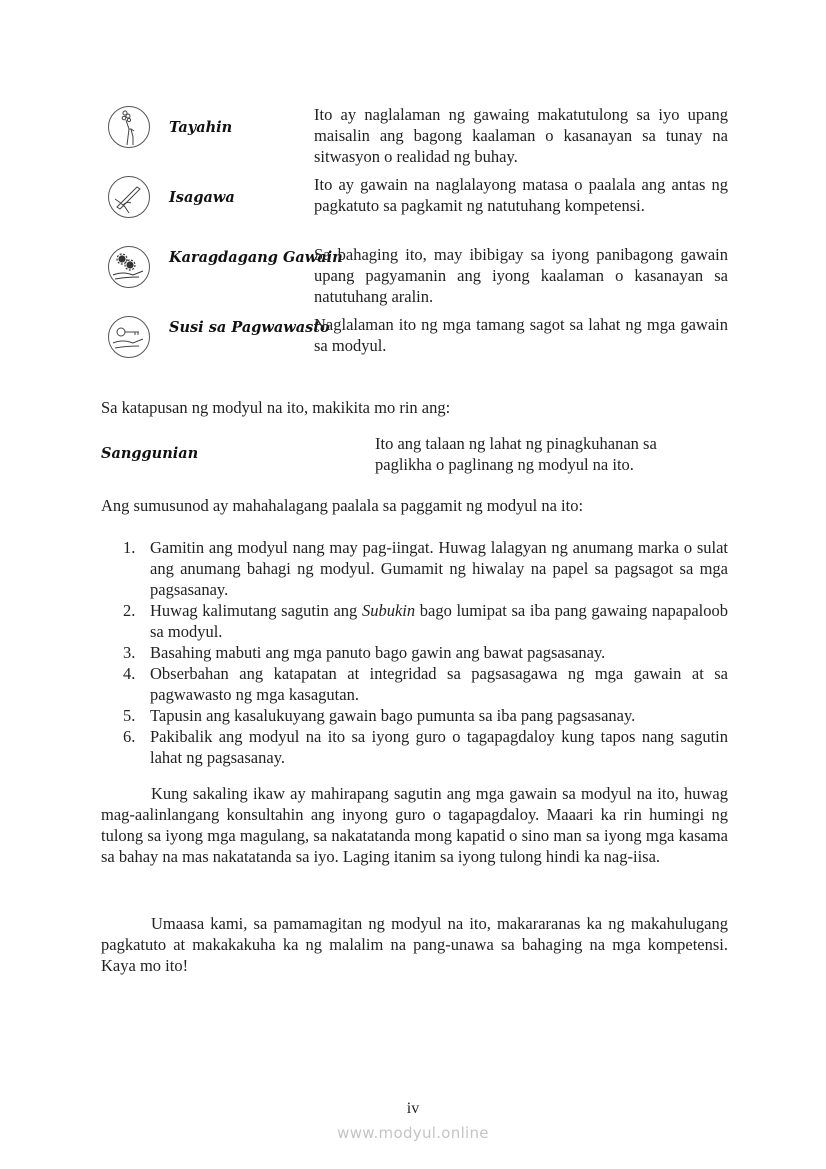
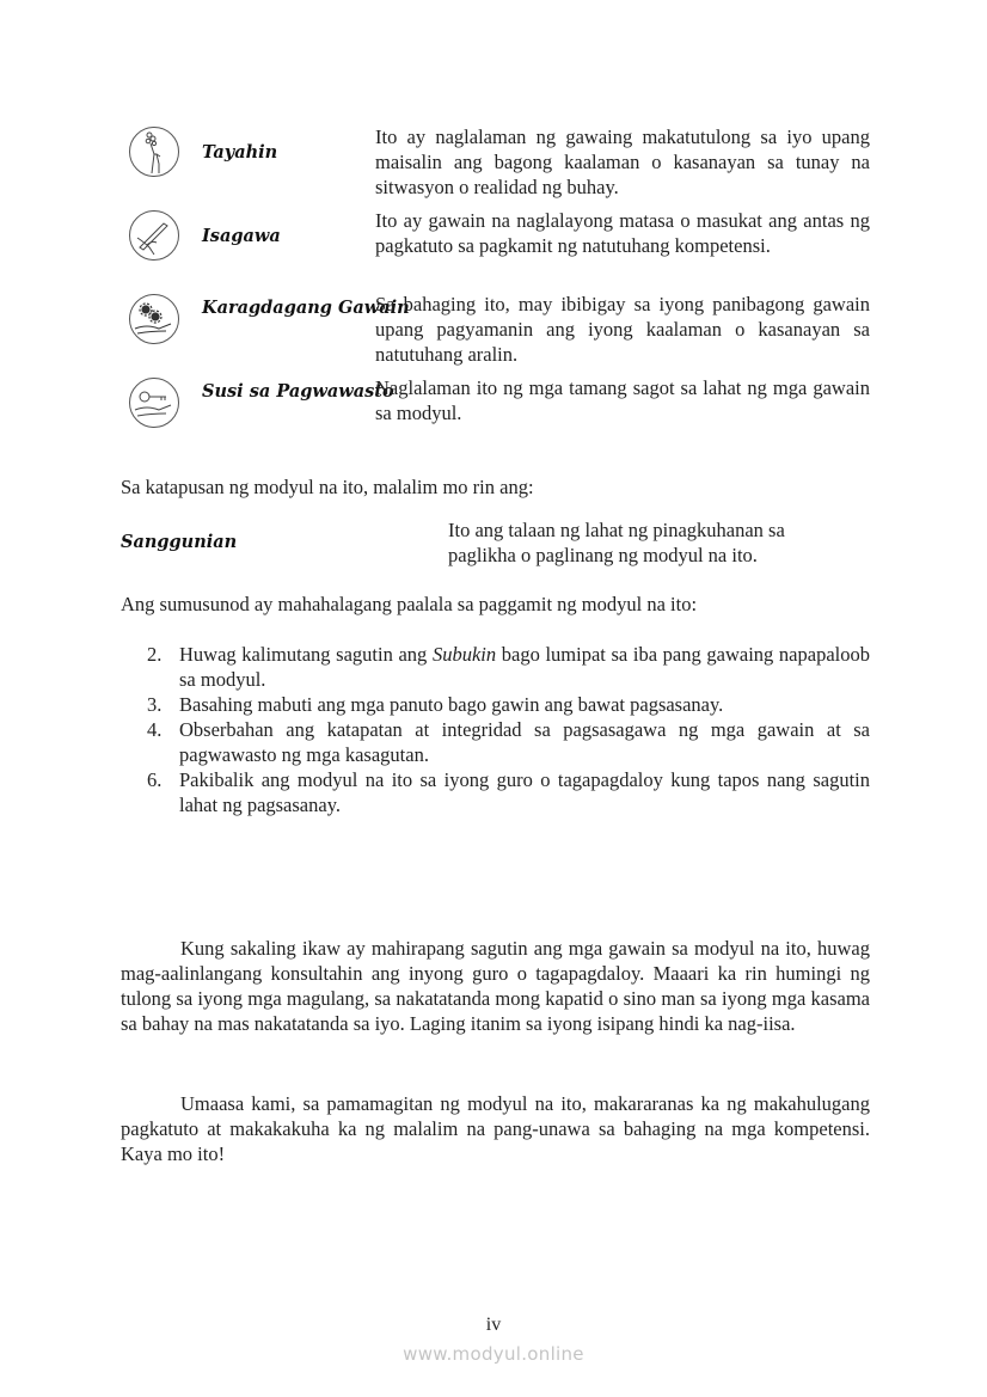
  Tayahin
  Ito ay naglalaman ng gawaing makatutulong sa iyo upang maisalin ang bagong kaalaman o kasanayan sa tunay na sitwasyon o realidad ng buhay.
  Isagawa
- Ito ay gawain na naglalayong matasa o paalala ang antas ng pagkatuto sa pagkamit ng natutuhang kompetensi.
+ Ito ay gawain na naglalayong matasa o masukat ang antas ng pagkatuto sa pagkamit ng natutuhang kompetensi.
  Karagdagang Gawain
  Sa bahaging ito, may ibibigay sa iyong panibagong gawain upang pagyamanin ang iyong kaalaman o kasanayan sa natutuhang aralin.
  Susi sa Pagwawasto
  Naglalaman ito ng mga tamang sagot sa lahat ng mga gawain sa modyul.
- Sa katapusan ng modyul na ito, makikita mo rin ang:
+ Sa katapusan ng modyul na ito, malalim mo rin ang:
  Sanggunian
  Ito ang talaan ng lahat ng pinagkuhanan sa paglikha o paglinang ng modyul na ito.
  Ang sumusunod ay mahahalagang paalala sa paggamit ng modyul na ito:
- 1.
- Gamitin ang modyul nang may pag-iingat. Huwag lalagyan ng anumang marka o sulat ang anumang bahagi ng modyul. Gumamit ng hiwalay na papel sa pagsagot sa mga pagsasanay.
  2.
  Huwag kalimutang sagutin ang Subukin bago lumipat sa iba pang gawaing napapaloob sa modyul.
  3.
  Basahing mabuti ang mga panuto bago gawin ang bawat pagsasanay.
  4.
  Obserbahan ang katapatan at integridad sa pagsasagawa ng mga gawain at sa pagwawasto ng mga kasagutan.
- 5.
- Tapusin ang kasalukuyang gawain bago pumunta sa iba pang pagsasanay.
  6.
  Pakibalik ang modyul na ito sa iyong guro o tagapagdaloy kung tapos nang sagutin lahat ng pagsasanay.
- Kung sakaling ikaw ay mahirapang sagutin ang mga gawain sa modyul na ito, huwag mag-aalinlangang konsultahin ang inyong guro o tagapagdaloy. Maaari ka rin humingi ng tulong sa iyong mga magulang, sa nakatatanda mong kapatid o sino man sa iyong mga kasama sa bahay na mas nakatatanda sa iyo. Laging itanim sa iyong tulong hindi ka nag-iisa.
+ Kung sakaling ikaw ay mahirapang sagutin ang mga gawain sa modyul na ito, huwag mag-aalinlangang konsultahin ang inyong guro o tagapagdaloy. Maaari ka rin humingi ng tulong sa iyong mga magulang, sa nakatatanda mong kapatid o sino man sa iyong mga kasama sa bahay na mas nakatatanda sa iyo. Laging itanim sa iyong isipang hindi ka nag-iisa.
  Umaasa kami, sa pamamagitan ng modyul na ito, makararanas ka ng makahulugang pagkatuto at makakakuha ka ng malalim na pang-unawa sa bahaging na mga kompetensi. Kaya mo ito!
  iv
  www.modyul.online
